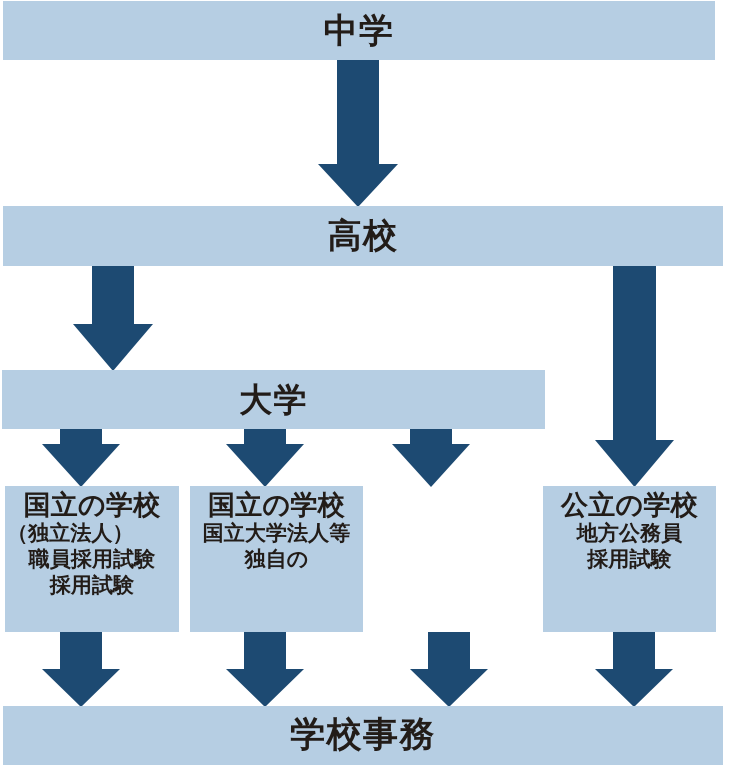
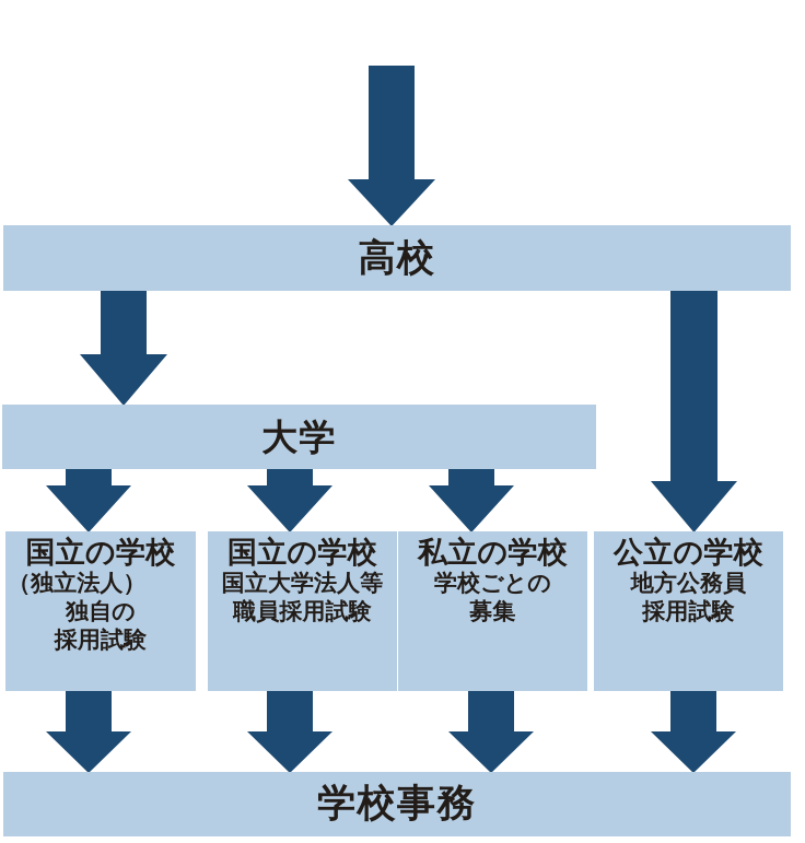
- 中学
  高校
  大学
  国立の学校
  （独立法人）
- 職員採用試験
+ 独自の
  採用試験
  国立の学校
  国立大学法人等
- 独自の
+ 職員採用試験
+ 私立の学校
+ 学校ごとの
+ 募集
  公立の学校
  地方公務員
  採用試験
  学校事務
